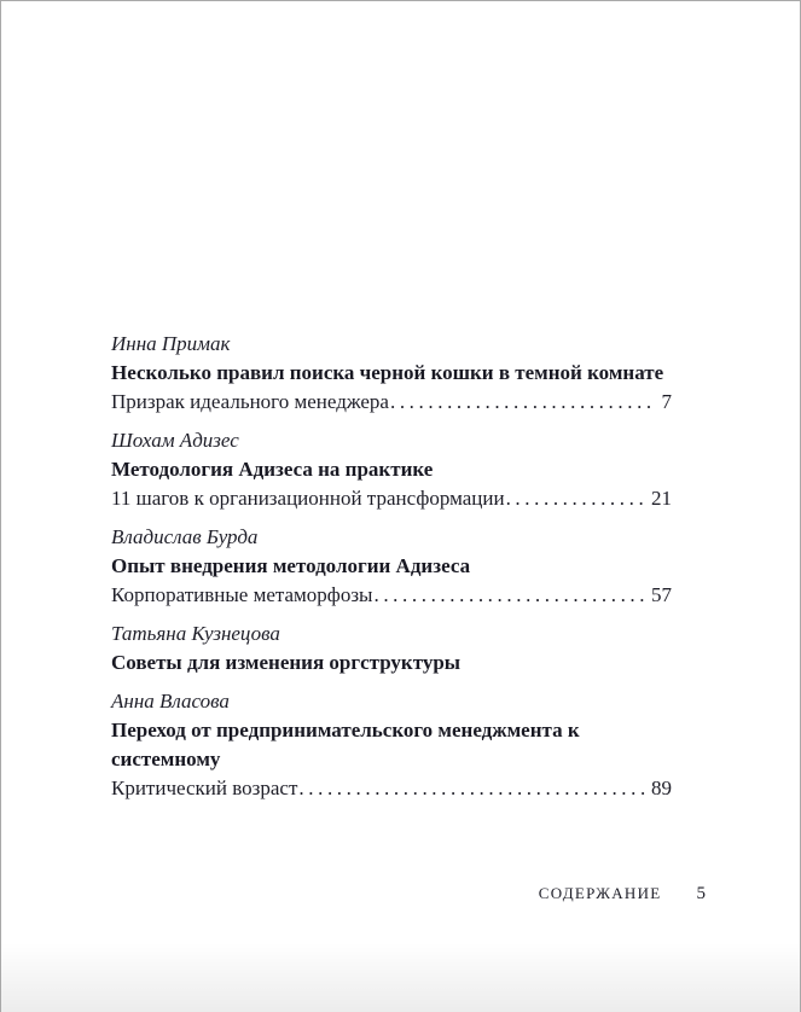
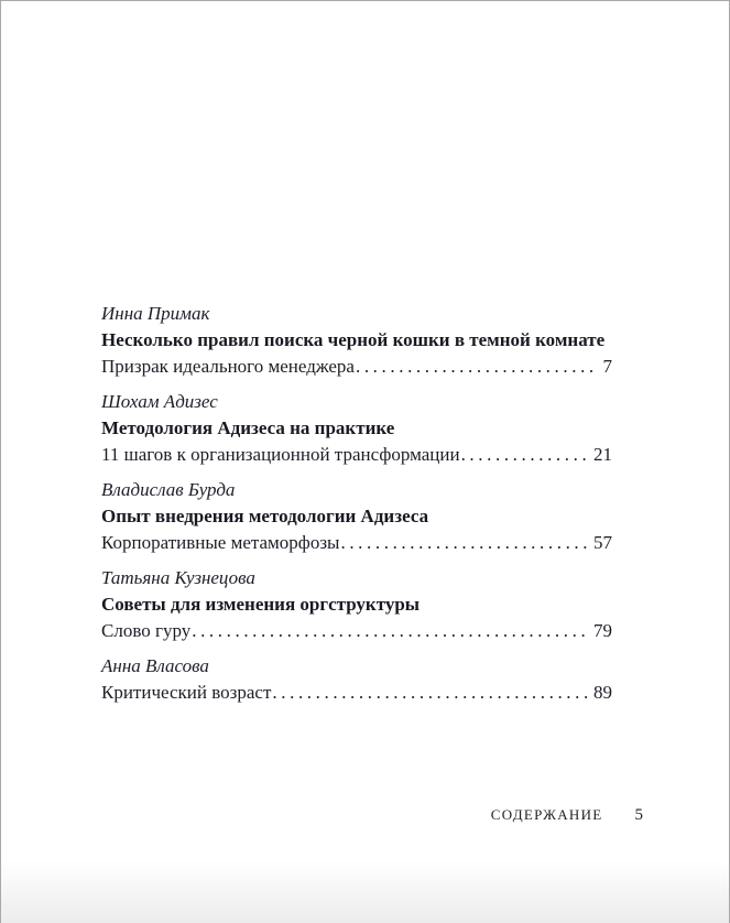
  Инна Примак
  Несколько правил поиска черной кошки в темной комнате
  Призрак идеального менеджера
  7
  Шохам Адизес
  Методология Адизеса на практике
  11 шагов к организационной трансформации
  21
  Владислав Бурда
  Опыт внедрения методологии Адизеса
  Корпоративные метаморфозы
  57
  Татьяна Кузнецова
  Советы для изменения оргструктуры
+ Слово гуру
+ 79
  Анна Власова
- Переход от предпринимательского менеджмента к системному
  Критический возраст
  89
  СОДЕРЖАНИЕ
  5
